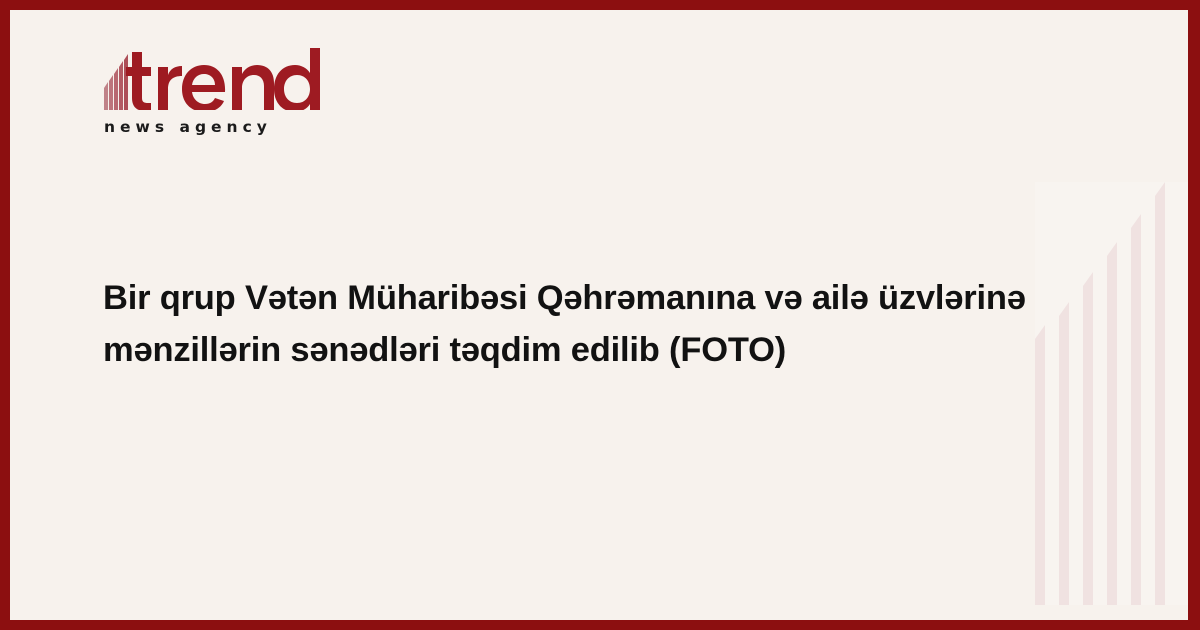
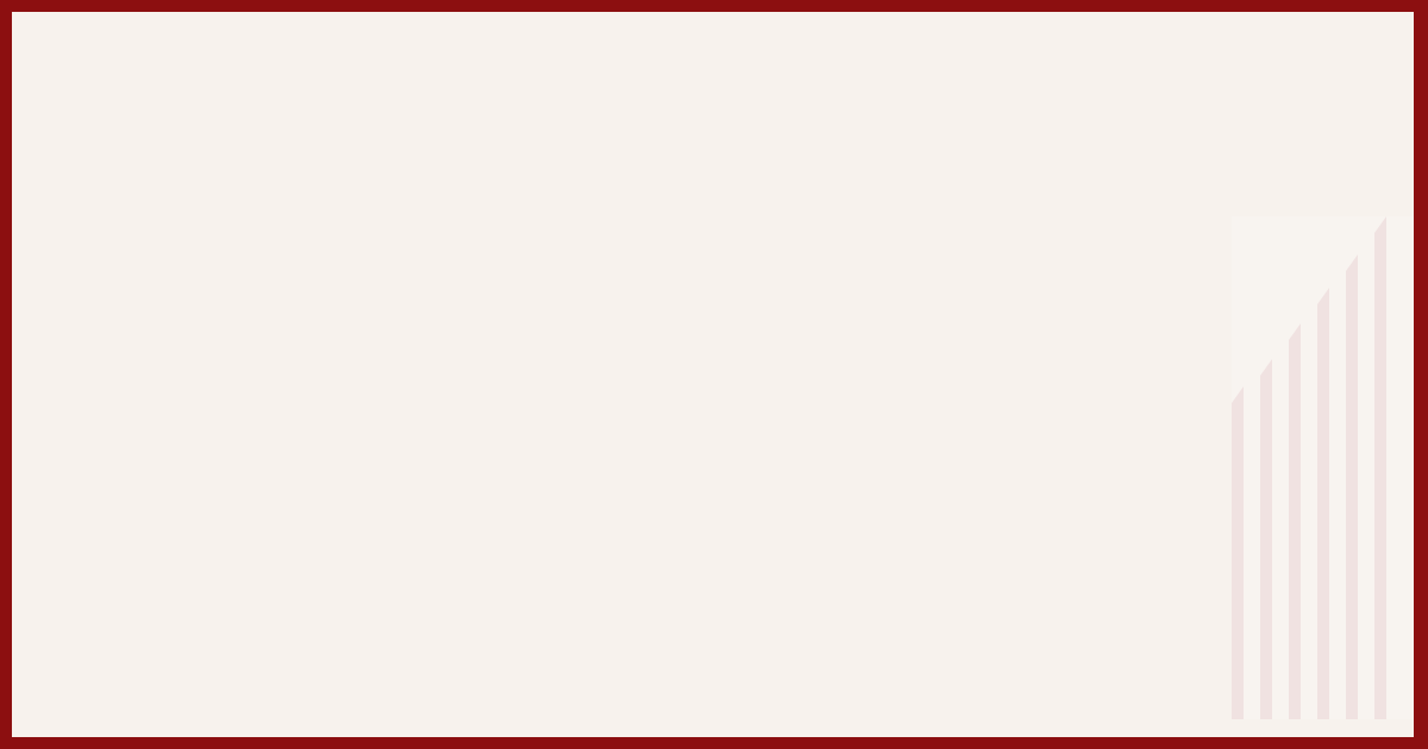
- news agency
- Bir qrup Vətən Müharibəsi Qəhrəmanına və ailə üzvlərinə mənzillərin sənədləri təqdim edilib (FOTO)
